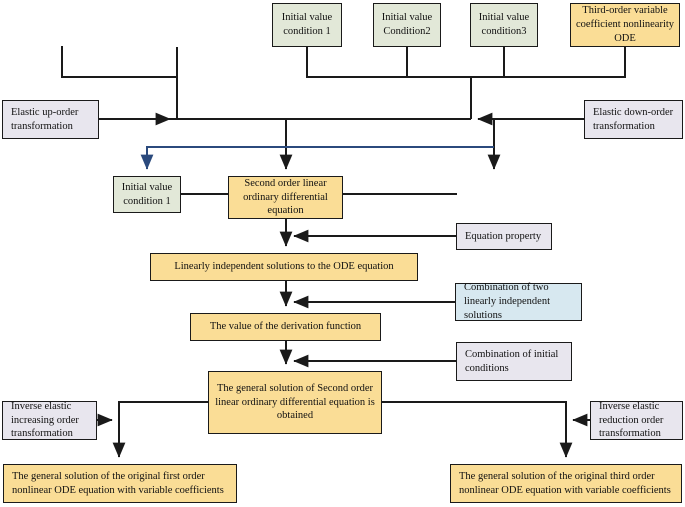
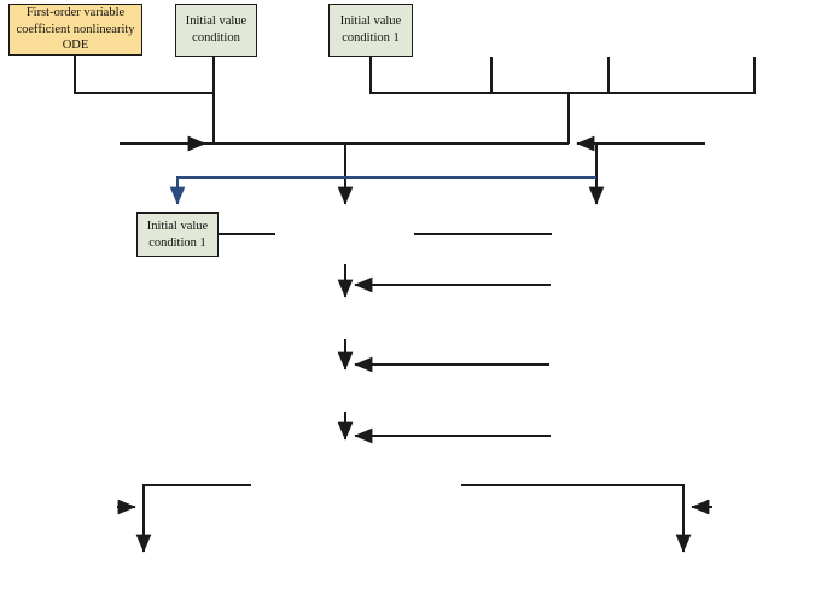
+ First-order variable coefficient nonlinearity ODE
+ Initial value condition
  Initial value condition 1
- Initial value Condition2
- Initial value condition3
- Third-order variable coefficient nonlinearity ODE
- Elastic up-order transformation
- Elastic down-order transformation
  Initial value condition 1
- Second order linear ordinary differential equation
- Equation property
- Linearly independent solutions to the ODE equation
- Combination of two linearly independent solutions
- The value of the derivation function
- Combination of initial conditions
- The general solution of Second order linear ordinary differential equation is obtained
- Inverse elastic increasing order transformation
- Inverse elastic reduction order transformation
- The general solution of the original first order nonlinear ODE equation with variable coefficients
- The general solution of the original third order nonlinear ODE equation with variable coefficients
